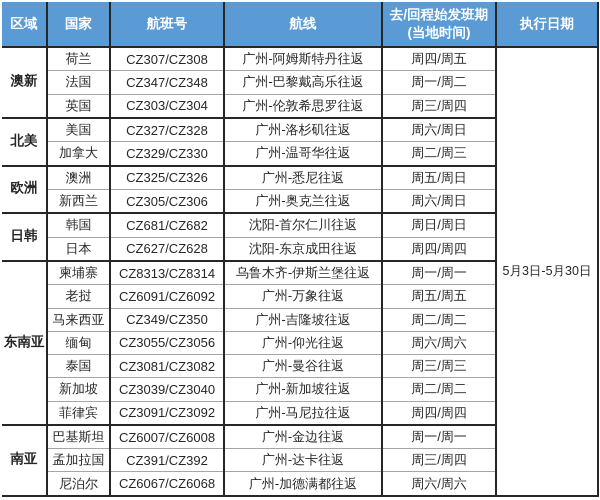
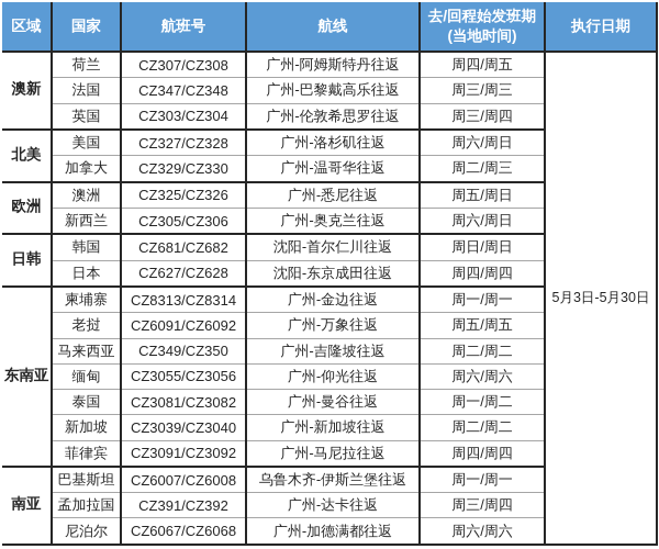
  区域	国家	航班号	航线	去/回程始发班期 (当地时间)	执行日期
  澳新	荷兰	CZ307/CZ308	广州-阿姆斯特丹往返	周四/周五	5月3日-5月30日
- 法国	CZ347/CZ348	广州-巴黎戴高乐往返	周一/周二
+ 法国	CZ347/CZ348	广州-巴黎戴高乐往返	周三/周三
  英国	CZ303/CZ304	广州-伦敦希思罗往返	周三/周四
  北美	美国	CZ327/CZ328	广州-洛杉矶往返	周六/周日
  加拿大	CZ329/CZ330	广州-温哥华往返	周二/周三
  欧洲	澳洲	CZ325/CZ326	广州-悉尼往返	周五/周日
  新西兰	CZ305/CZ306	广州-奥克兰往返	周六/周日
  日韩	韩国	CZ681/CZ682	沈阳-首尔仁川往返	周日/周日
  日本	CZ627/CZ628	沈阳-东京成田往返	周四/周四
- 东南亚	柬埔寨	CZ8313/CZ8314	乌鲁木齐-伊斯兰堡往返	周一/周一
+ 东南亚	柬埔寨	CZ8313/CZ8314	广州-金边往返	周一/周一
  老挝	CZ6091/CZ6092	广州-万象往返	周五/周五
  马来西亚	CZ349/CZ350	广州-吉隆坡往返	周二/周二
  缅甸	CZ3055/CZ3056	广州-仰光往返	周六/周六
- 泰国	CZ3081/CZ3082	广州-曼谷往返	周三/周三
+ 泰国	CZ3081/CZ3082	广州-曼谷往返	周一/周二
  新加坡	CZ3039/CZ3040	广州-新加坡往返	周二/周二
  菲律宾	CZ3091/CZ3092	广州-马尼拉往返	周四/周四
- 南亚	巴基斯坦	CZ6007/CZ6008	广州-金边往返	周一/周一
+ 南亚	巴基斯坦	CZ6007/CZ6008	乌鲁木齐-伊斯兰堡往返	周一/周一
  孟加拉国	CZ391/CZ392	广州-达卡往返	周三/周四
  尼泊尔	CZ6067/CZ6068	广州-加德满都往返	周六/周六
